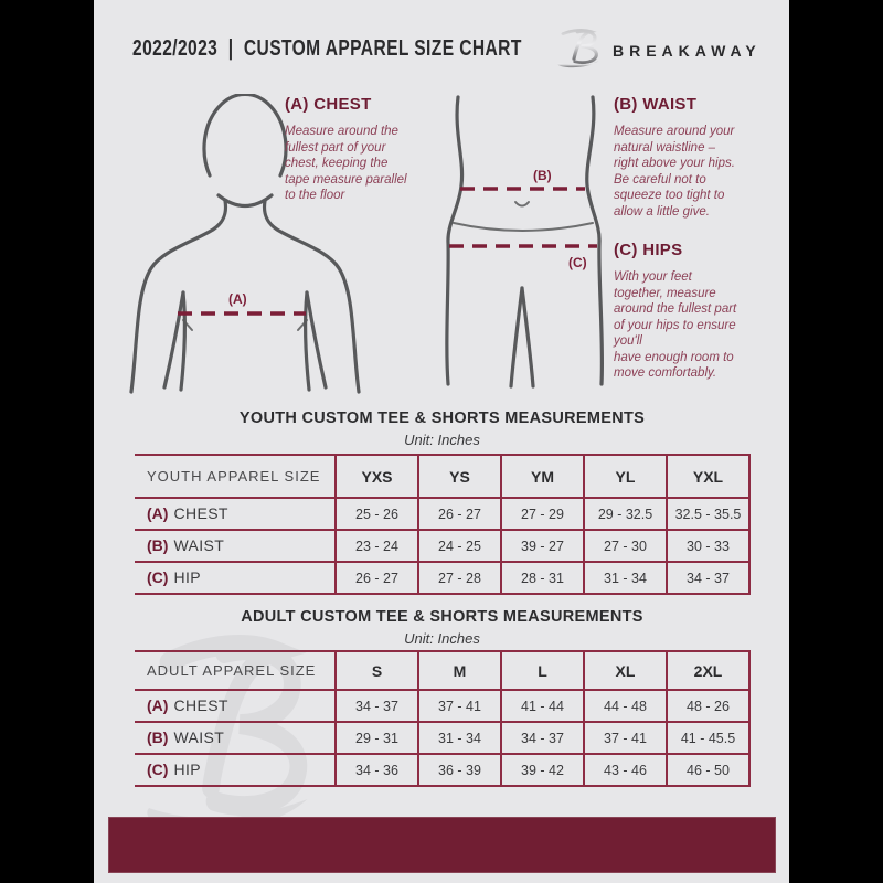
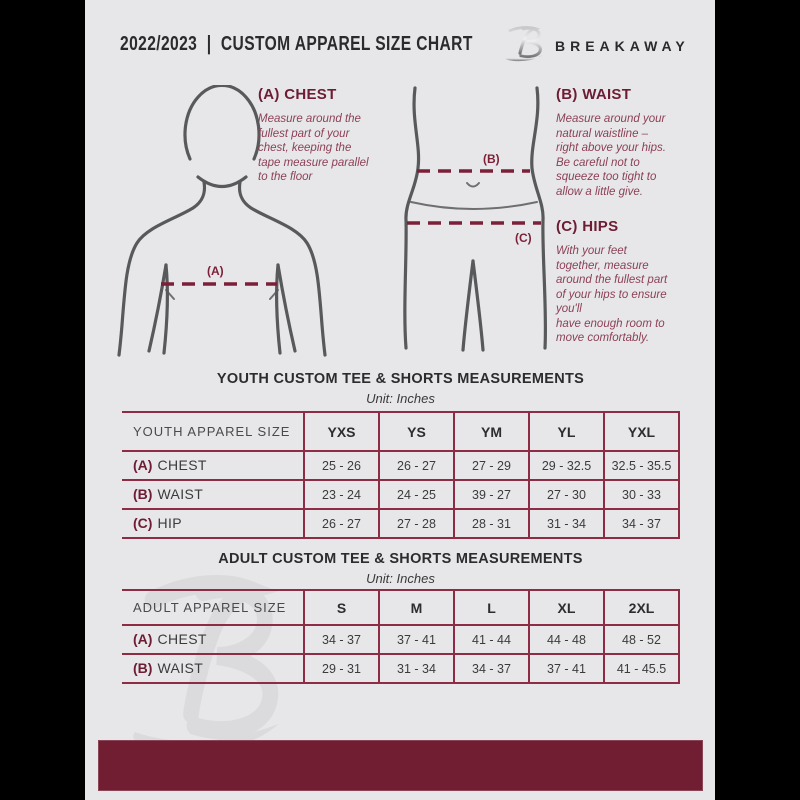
  2022/2023 | CUSTOM APPAREL SIZE CHART
  BREAKAWAY
  (A)
  (A) CHEST
  Measure around the
  fullest part of your
  chest, keeping the
  tape measure parallel
  to the floor
  (B)
  (C)
  (B) WAIST
  Measure around your
  natural waistline –
  right above your hips.
  Be careful not to
  squeeze too tight to
  allow a little give.
  (C) HIPS
  With your feet
  together, measure
  around the fullest part
  of your hips to ensure
  you'll
  have enough room to
  move comfortably.
  YOUTH CUSTOM TEE & SHORTS MEASUREMENTS
  Unit: Inches
  YOUTH APPAREL SIZE	YXS	YS	YM	YL	YXL
  (A) CHEST	25 - 26	26 - 27	27 - 29	29 - 32.5	32.5 - 35.5
  (B) WAIST	23 - 24	24 - 25	39 - 27	27 - 30	30 - 33
  (C) HIP	26 - 27	27 - 28	28 - 31	31 - 34	34 - 37
  ADULT CUSTOM TEE & SHORTS MEASUREMENTS
  Unit: Inches
  ADULT APPAREL SIZE	S	M	L	XL	2XL
- (A) CHEST	34 - 37	37 - 41	41 - 44	44 - 48	48 - 26
+ (A) CHEST	34 - 37	37 - 41	41 - 44	44 - 48	48 - 52
  (B) WAIST	29 - 31	31 - 34	34 - 37	37 - 41	41 - 45.5
- (C) HIP	34 - 36	36 - 39	39 - 42	43 - 46	46 - 50
